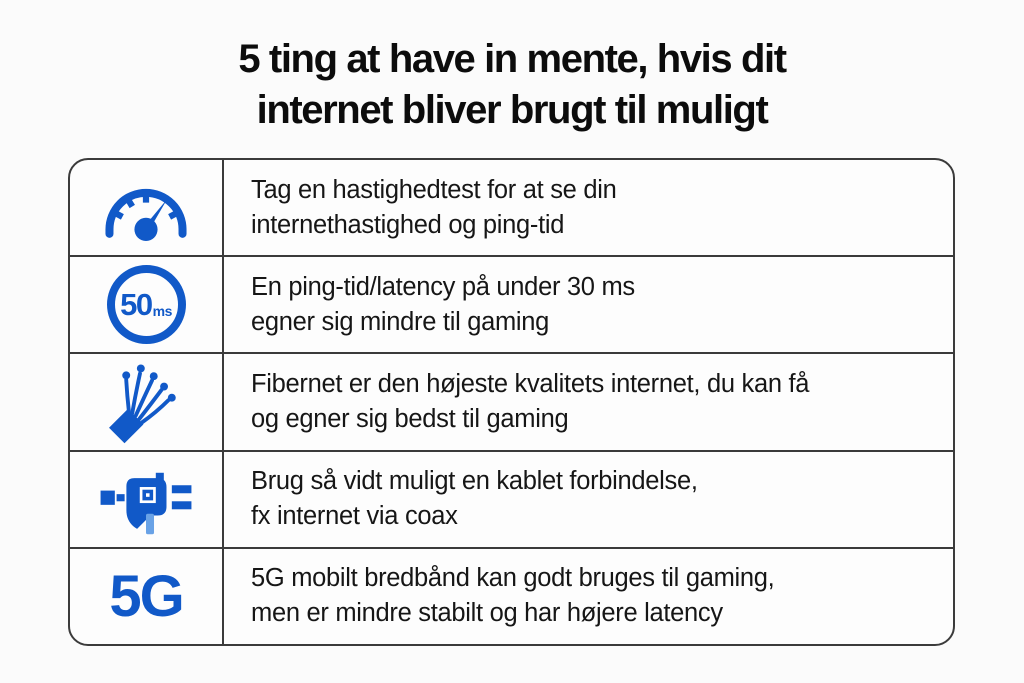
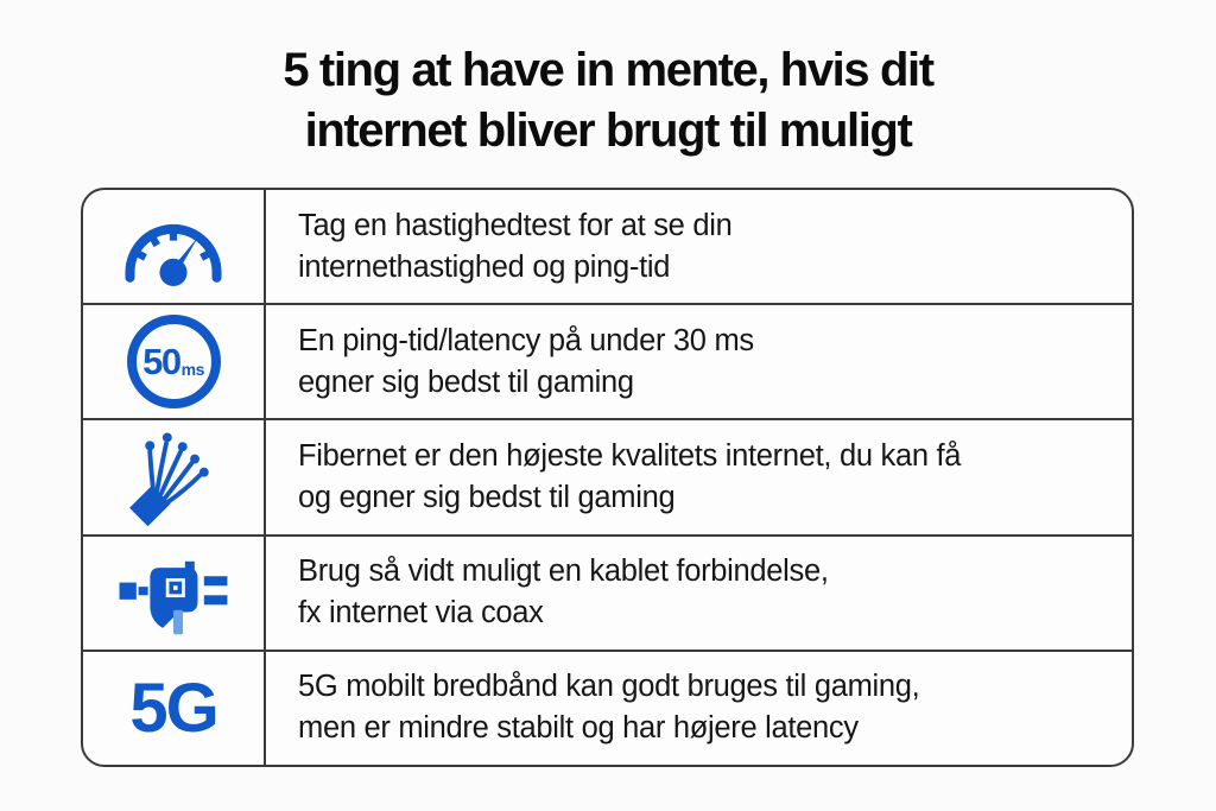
  5 ting at have in mente, hvis dit
  internet bliver brugt til muligt
  Tag en hastighedtest for at se din
  internethastighed og ping-tid
  50
  ms
  En ping-tid/latency på under 30 ms
- egner sig mindre til gaming
+ egner sig bedst til gaming
  Fibernet er den højeste kvalitets internet, du kan få
  og egner sig bedst til gaming
  Brug så vidt muligt en kablet forbindelse,
  fx internet via coax
  5G
  5G mobilt bredbånd kan godt bruges til gaming,
  men er mindre stabilt og har højere latency
